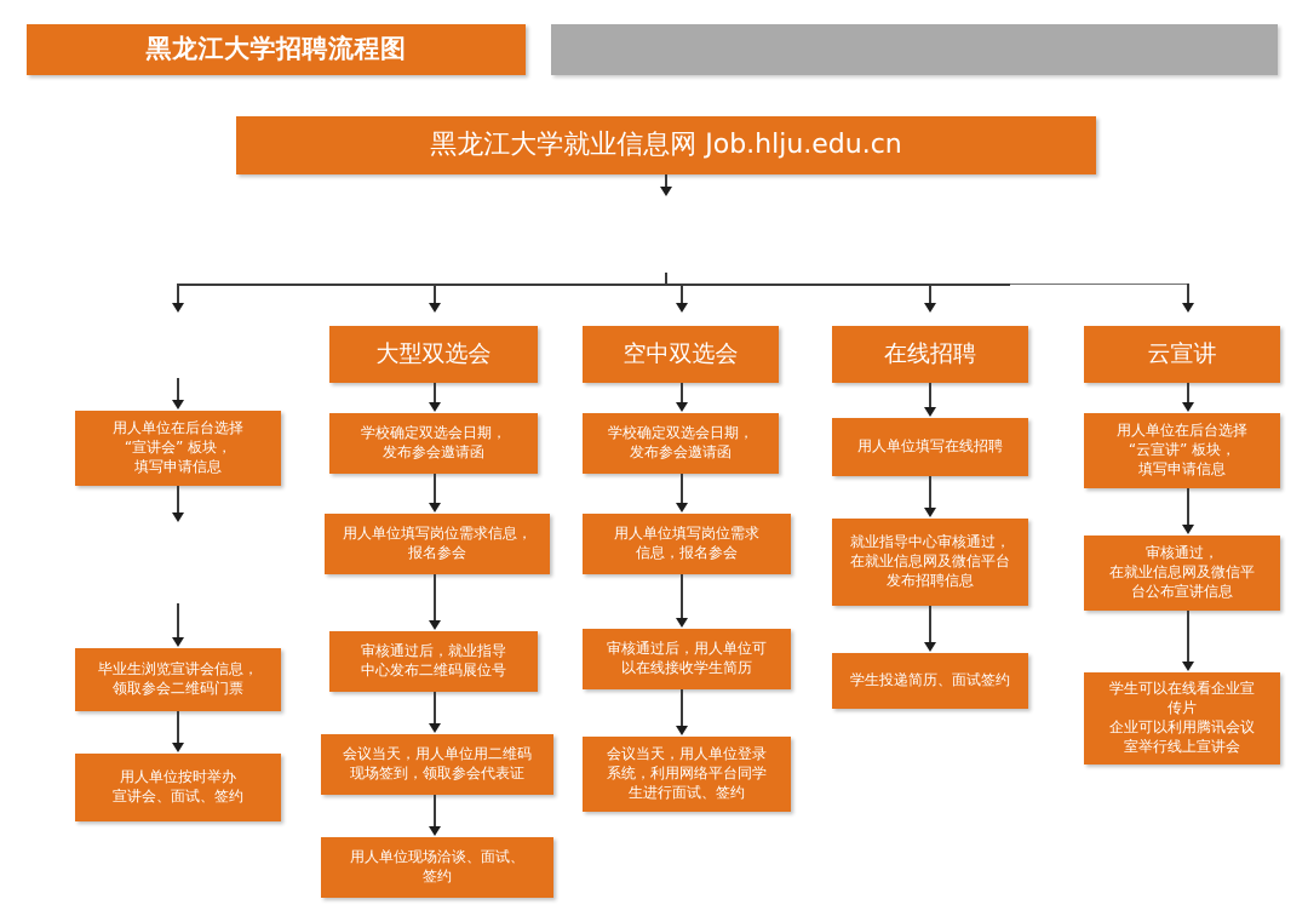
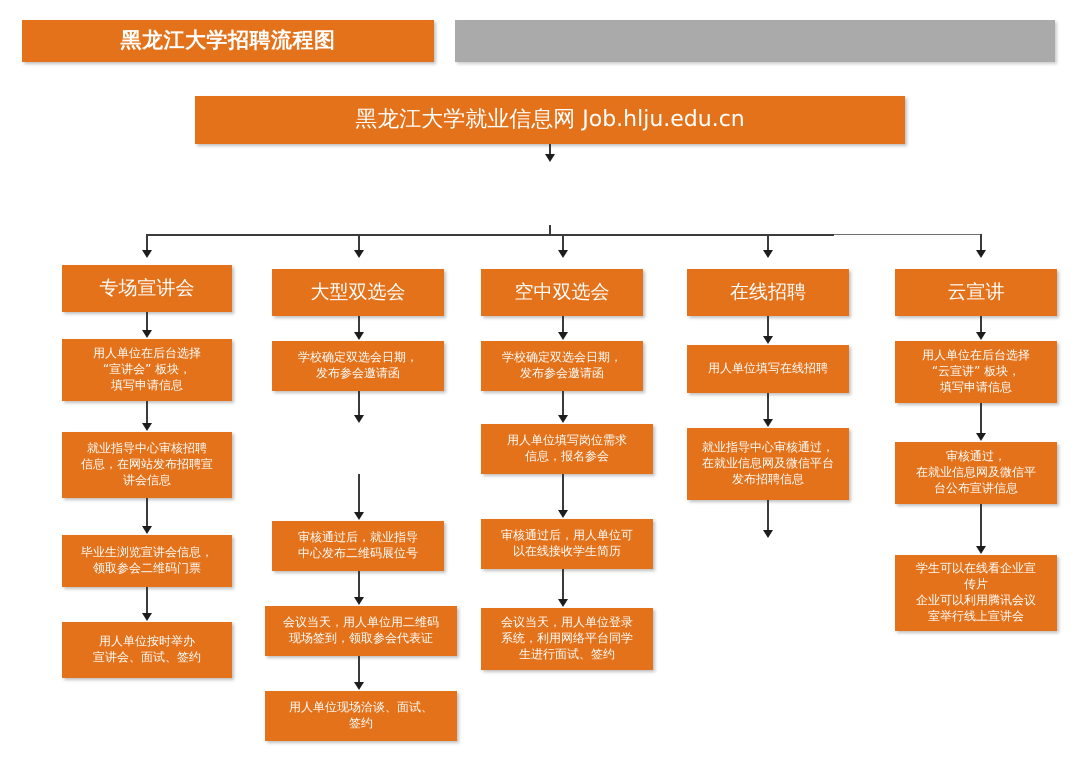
  黑龙江大学招聘流程图
  黑龙江大学就业信息网 Job.hlju.edu.cn
+ 专场宣讲会
  用人单位在后台选择
  “宣讲会” 板块，
  填写申请信息
+ 就业指导中心审核招聘
+ 信息，在网站发布招聘宣
+ 讲会信息
  毕业生浏览宣讲会信息，
  领取参会二维码门票
  用人单位按时举办
  宣讲会、面试、签约
  大型双选会
  学校确定双选会日期，
  发布参会邀请函
- 用人单位填写岗位需求信息，
- 报名参会
  审核通过后，就业指导
  中心发布二维码展位号
  会议当天，用人单位用二维码
  现场签到，领取参会代表证
  用人单位现场洽谈、面试、
  签约
  空中双选会
  学校确定双选会日期，
  发布参会邀请函
  用人单位填写岗位需求
  信息，报名参会
  审核通过后，用人单位可
  以在线接收学生简历
  会议当天，用人单位登录
  系统，利用网络平台同学
  生进行面试、签约
  在线招聘
  用人单位填写在线招聘
  就业指导中心审核通过，
  在就业信息网及微信平台
  发布招聘信息
- 学生投递简历、面试签约
  云宣讲
  用人单位在后台选择
  “云宣讲” 板块，
  填写申请信息
  审核通过，
  在就业信息网及微信平
  台公布宣讲信息
  学生可以在线看企业宣
  传片
  企业可以利用腾讯会议
  室举行线上宣讲会
